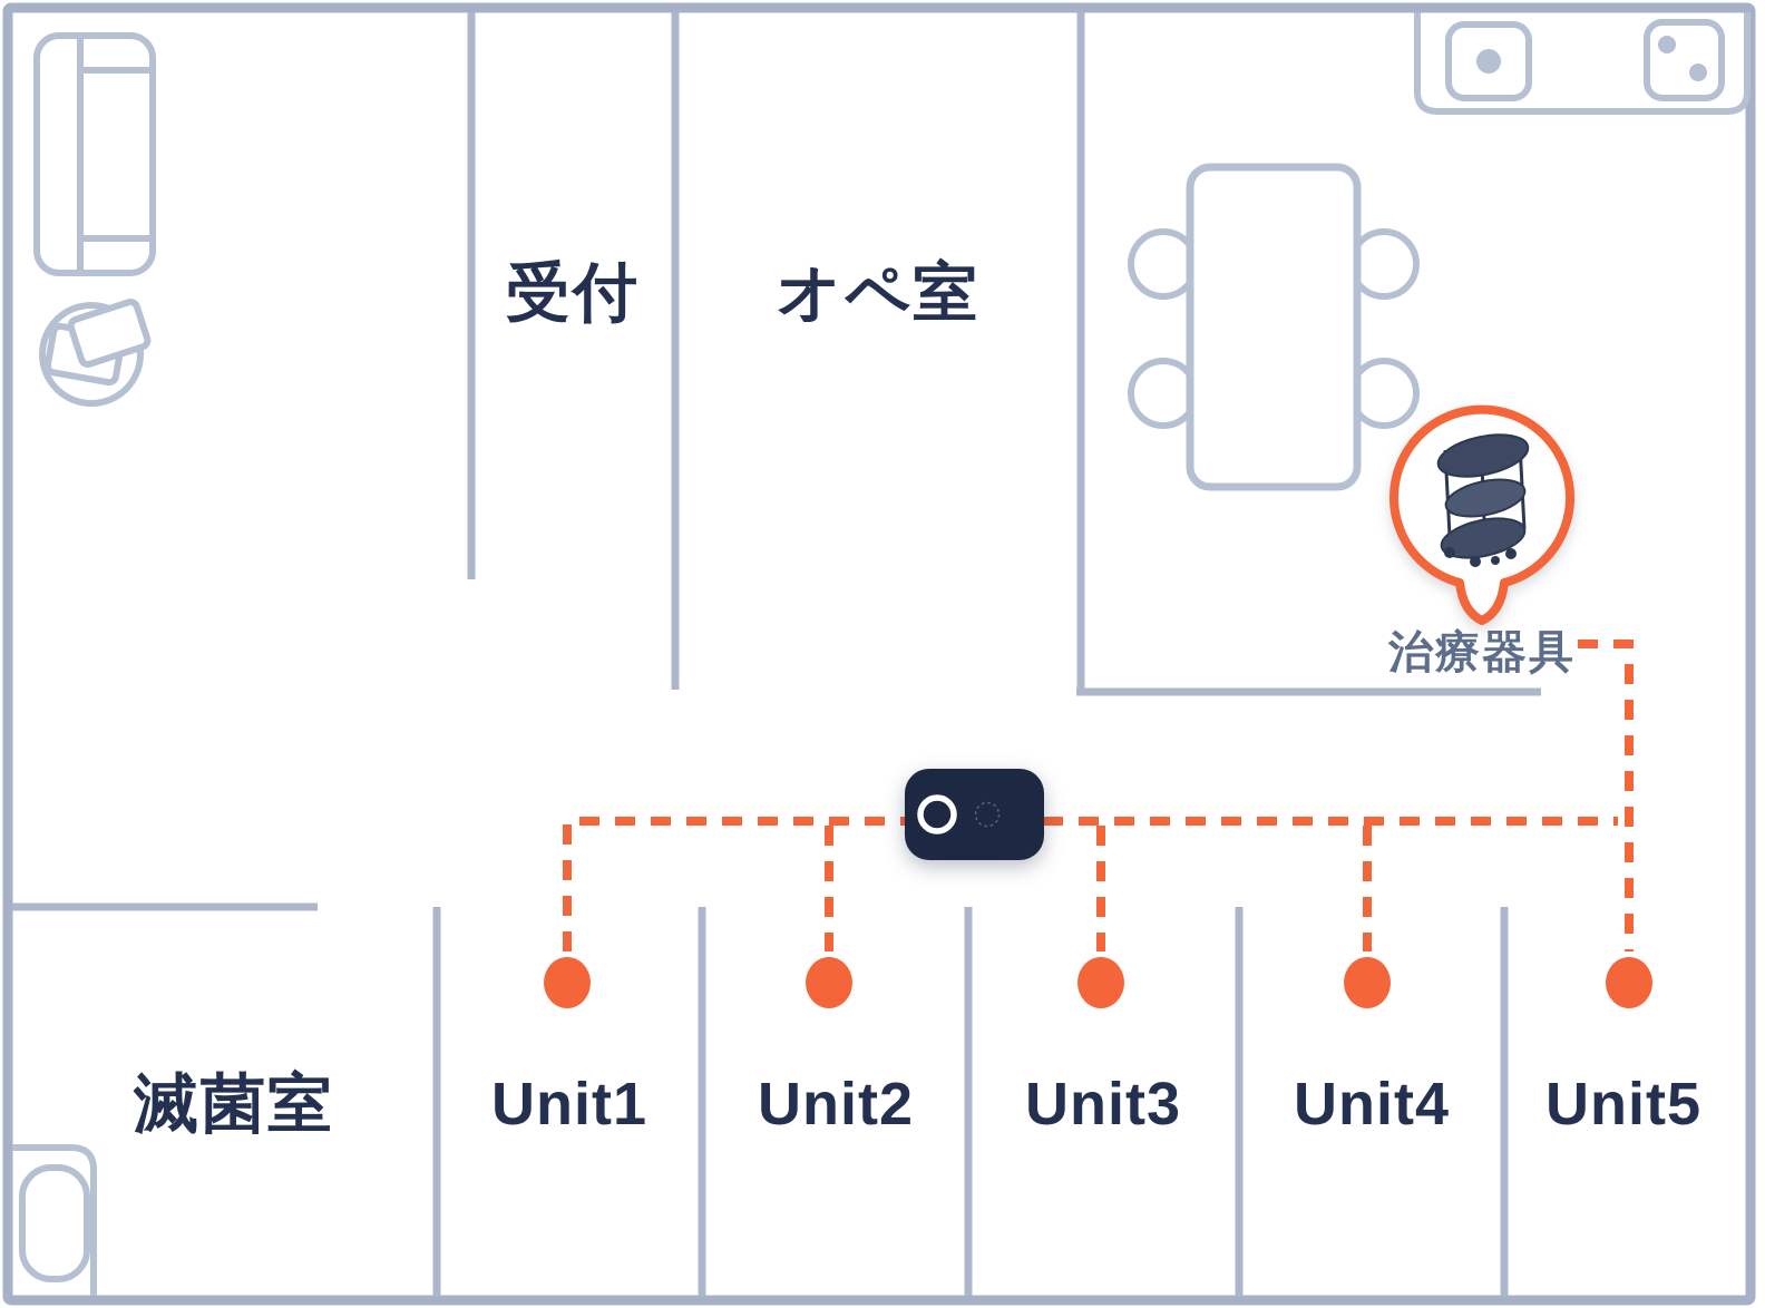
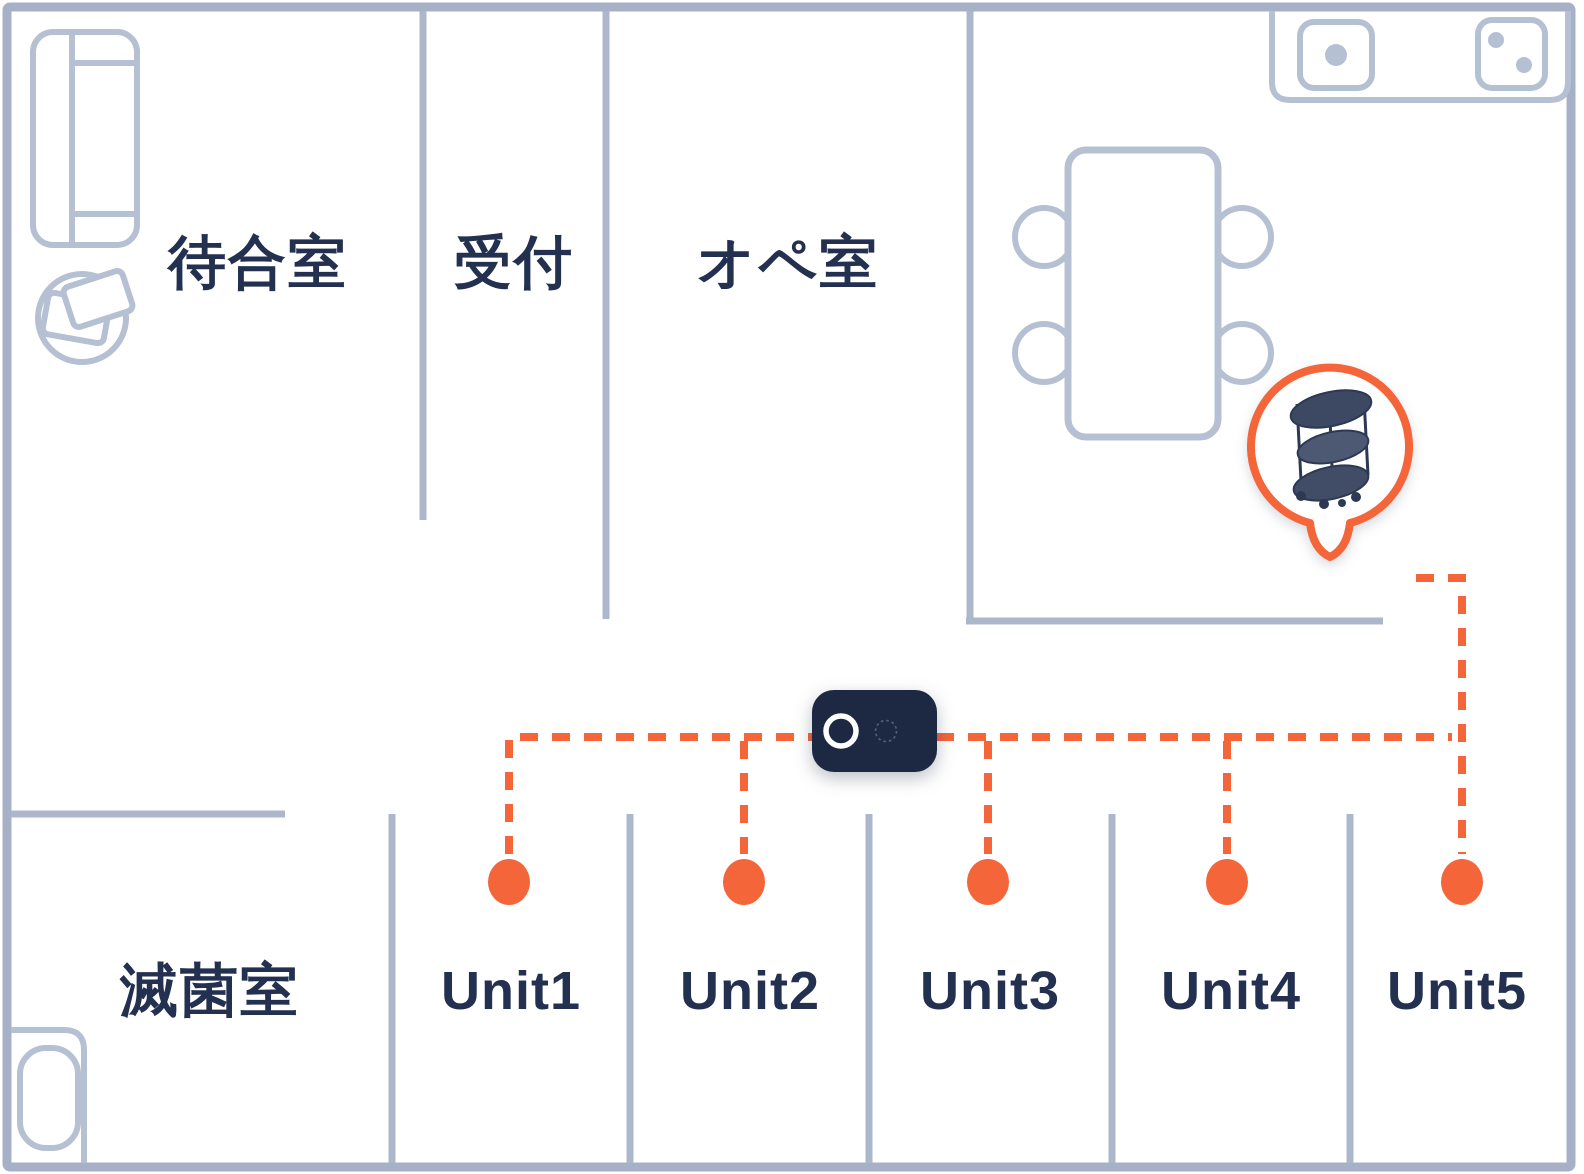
+ 待合室
  受付
  オペ室
  滅菌室
  Unit1
  Unit2
  Unit3
  Unit4
  Unit5
- 治療器具
